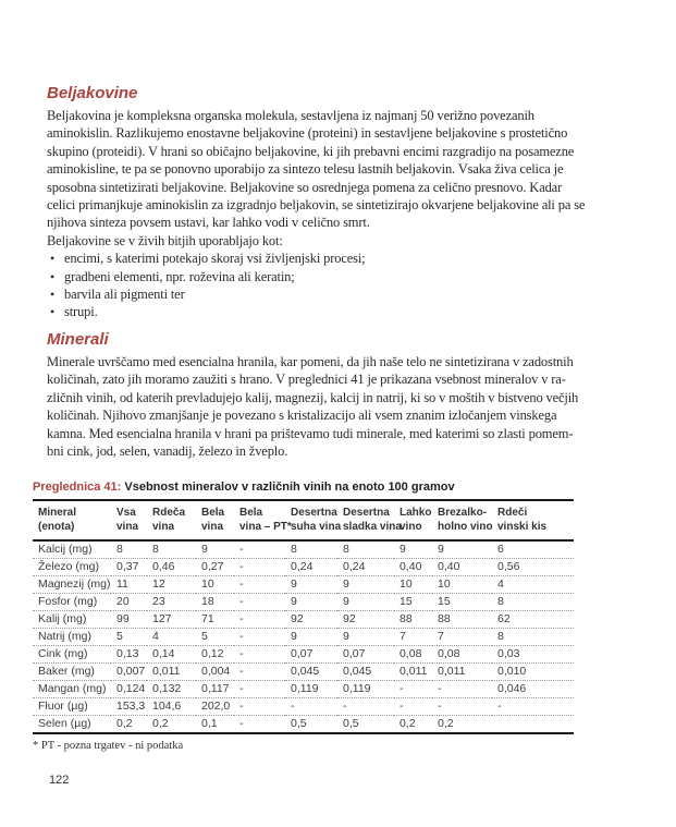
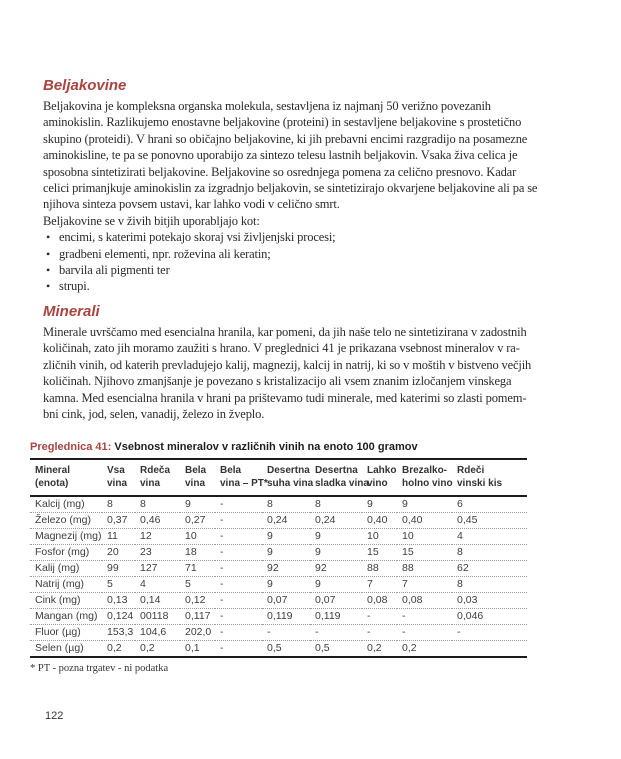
  Beljakovine
  Beljakovina je kompleksna organska molekula, sestavljena iz najmanj 50 verižno povezanih
  aminokislin. Razlikujemo enostavne beljakovine (proteini) in sestavljene beljakovine s prostetično
  skupino (proteidi). V hrani so običajno beljakovine, ki jih prebavni encimi razgradijo na posamezne
  aminokisline, te pa se ponovno uporabijo za sintezo telesu lastnih beljakovin. Vsaka živa celica je
  sposobna sintetizirati beljakovine. Beljakovine so osrednjega pomena za celično presnovo. Kadar
  celici primanjkuje aminokislin za izgradnjo beljakovin, se sintetizirajo okvarjene beljakovine ali pa se
  njihova sinteza povsem ustavi, kar lahko vodi v celično smrt.
  Beljakovine se v živih bitjih uporabljajo kot:
  encimi, s katerimi potekajo skoraj vsi življenjski procesi;
  gradbeni elementi, npr. roževina ali keratin;
  barvila ali pigmenti ter
  strupi.
  Minerali
  Minerale uvrščamo med esencialna hranila, kar pomeni, da jih naše telo ne sintetizirana v zadostnih
  količinah, zato jih moramo zaužiti s hrano. V preglednici 41 je prikazana vsebnost mineralov v ra-
  zličnih vinih, od katerih prevladujejo kalij, magnezij, kalcij in natrij, ki so v moštih v bistveno večjih
  količinah. Njihovo zmanjšanje je povezano s kristalizacijo ali vsem znanim izločanjem vinskega
  kamna. Med esencialna hranila v hrani pa prištevamo tudi minerale, med katerimi so zlasti pomem-
  bni cink, jod, selen, vanadij, železo in žveplo.
  Preglednica 41: Vsebnost mineralov v različnih vinih na enoto 100 gramov
  Mineral (enota)	Vsa vina	Rdeča vina	Bela vina	Bela vina – PT*	Desertna suha vina	Desertna sladka vina	Lahko vino	Brezalko- holno vino	Rdeči vinski kis
  Kalcij (mg)	8	8	9	-	8	8	9	9	6
- Železo (mg)	0,37	0,46	0,27	-	0,24	0,24	0,40	0,40	0,56
+ Železo (mg)	0,37	0,46	0,27	-	0,24	0,24	0,40	0,40	0,45
  Magnezij (mg)	11	12	10	-	9	9	10	10	4
  Fosfor (mg)	20	23	18	-	9	9	15	15	8
  Kalij (mg)	99	127	71	-	92	92	88	88	62
  Natrij (mg)	5	4	5	-	9	9	7	7	8
  Cink (mg)	0,13	0,14	0,12	-	0,07	0,07	0,08	0,08	0,03
- Baker (mg)	0,007	0,011	0,004	-	0,045	0,045	0,011	0,011	0,010
- Mangan (mg)	0,124	0,132	0,117	-	0,119	0,119	-	-	0,046
+ Mangan (mg)	0,124	00118	0,117	-	0,119	0,119	-	-	0,046
  Fluor (µg)	153,3	104,6	202,0	-	-	-	-	-	-
  Selen (µg)	0,2	0,2	0,1	-	0,5	0,5	0,2	0,2
  * PT - pozna trgatev - ni podatka
  122
